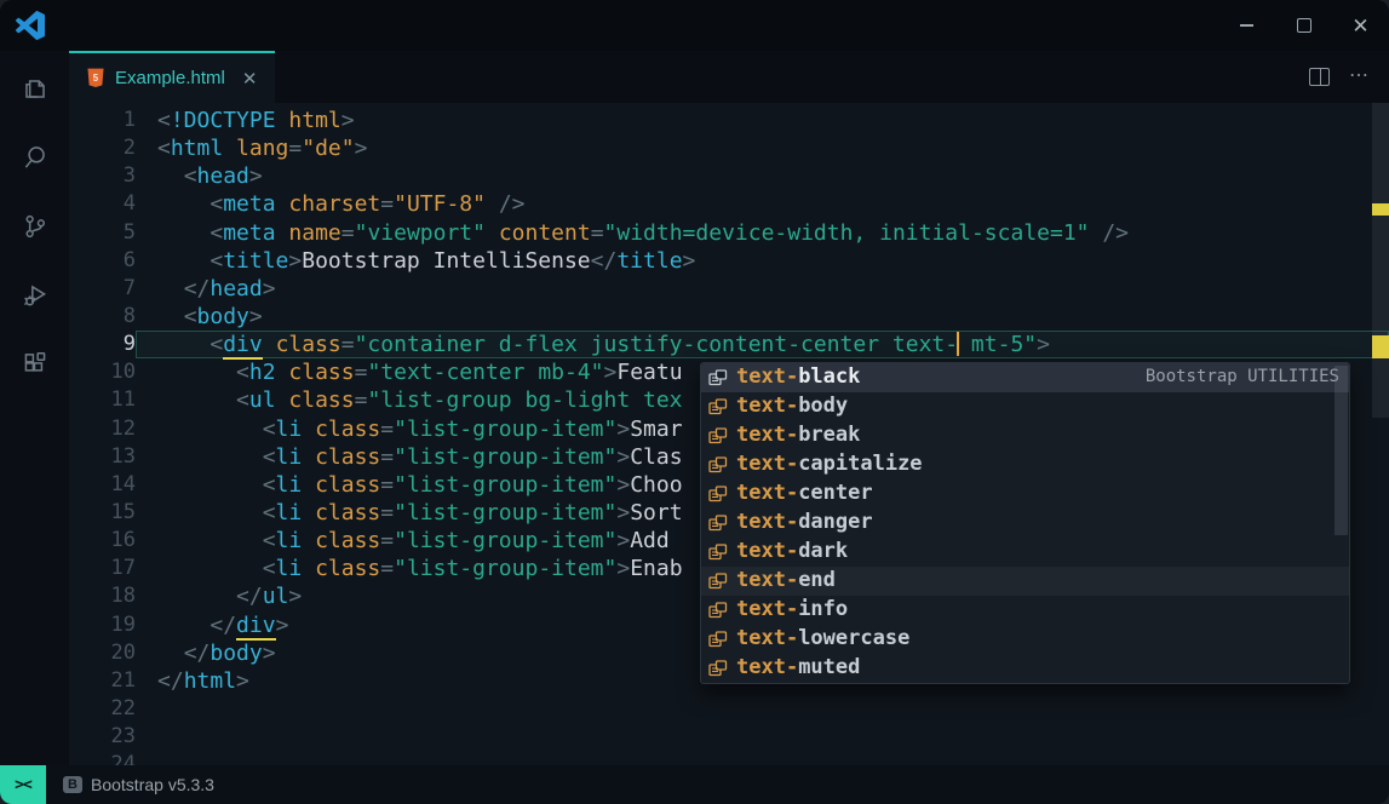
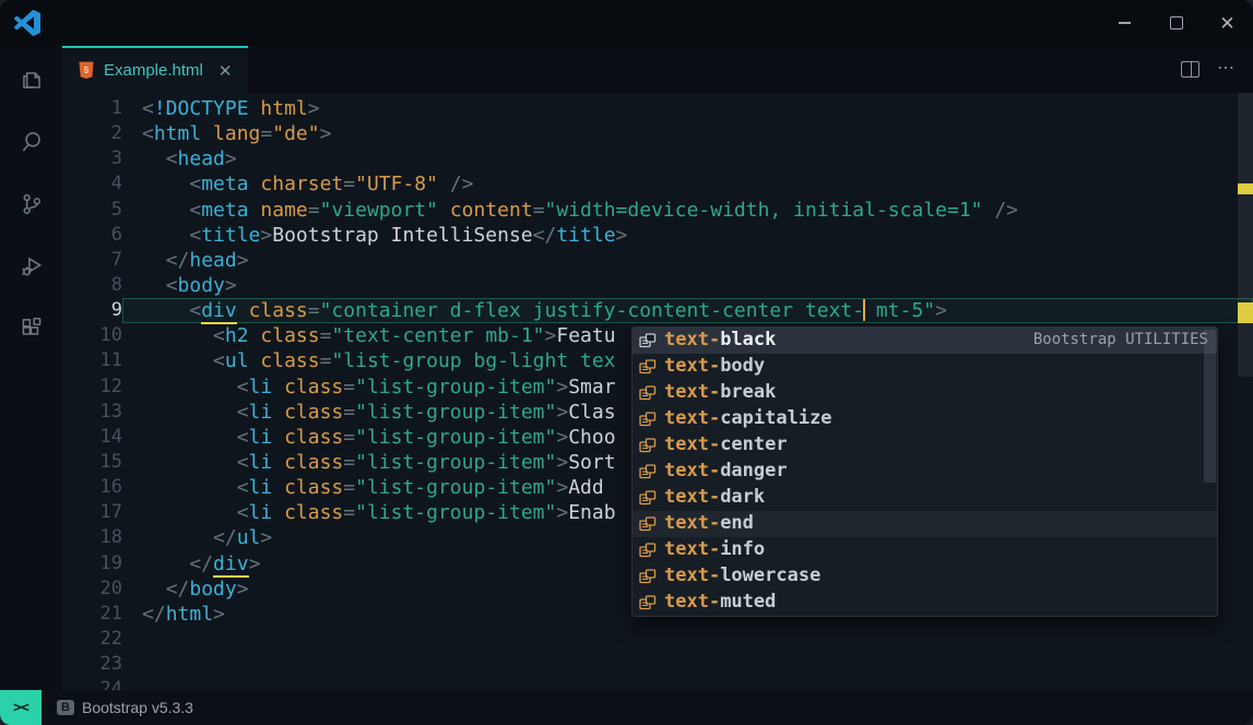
  ✕
  5
  Example.html
  ✕
  ⋯
  1
  <!DOCTYPE html>
  2
  <html lang="de">
  3
  <head>
  4
  <meta charset="UTF-8" />
  5
  <meta name="viewport" content="width=device-width, initial-scale=1" />
  6
  <title>Bootstrap IntelliSense</title>
  7
  </head>
  8
  <body>
  9
  <div class="container d-flex justify-content-center text- mt-5">
  10
- <h2 class="text-center mb-4">Featu
+ <h2 class="text-center mb-1">Featu
  11
  <ul class="list-group bg-light tex
  12
  <li class="list-group-item">Smar
  13
  <li class="list-group-item">Clas
  14
  <li class="list-group-item">Choo
  15
  <li class="list-group-item">Sort
  16
  <li class="list-group-item">Add
  17
  <li class="list-group-item">Enab
  18
  </ul>
  19
  </div>
  20
  </body>
  21
  </html>
  22
  23
  24
  text-black
  Bootstrap UTILITIES
  text-body
  text-break
  text-capitalize
  text-center
  text-danger
  text-dark
  text-end
  text-info
  text-lowercase
  text-muted
  ><
  B
  Bootstrap v5.3.3
